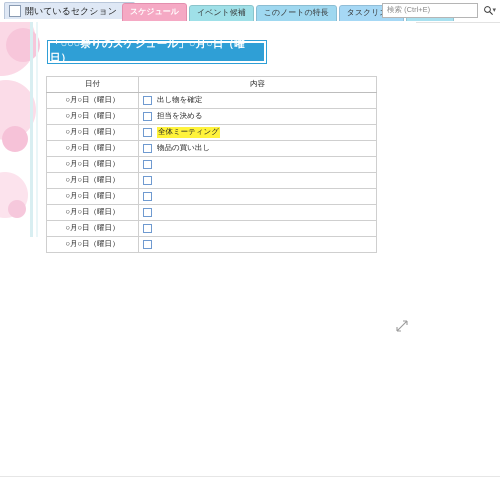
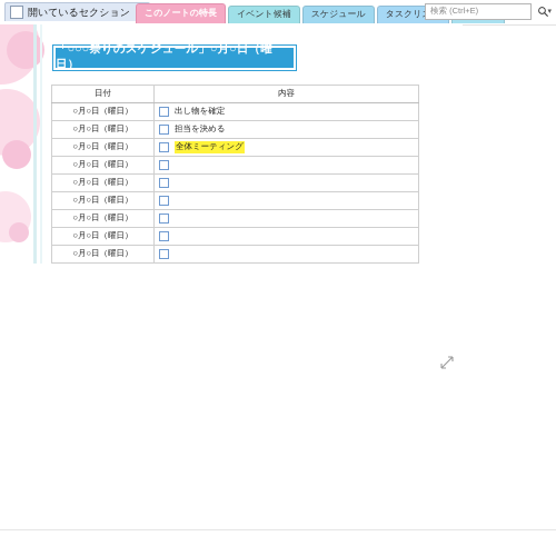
  開いているセクション
- スケジュール
+ このノートの特長
  イベント候補
- このノートの特長
+ スケジュール
  検索 (Ctrl+E)
  「○○○祭りのスケジュール」○月○日（曜日）
  日付	内容
  ○月○日（曜日）	出し物を確定
  ○月○日（曜日）	担当を決める
  ○月○日（曜日）	全体ミーティング
- ○月○日（曜日）	物品の買い出し
  ○月○日（曜日）
  ○月○日（曜日）
  ○月○日（曜日）
  ○月○日（曜日）
  ○月○日（曜日）
  ○月○日（曜日）
